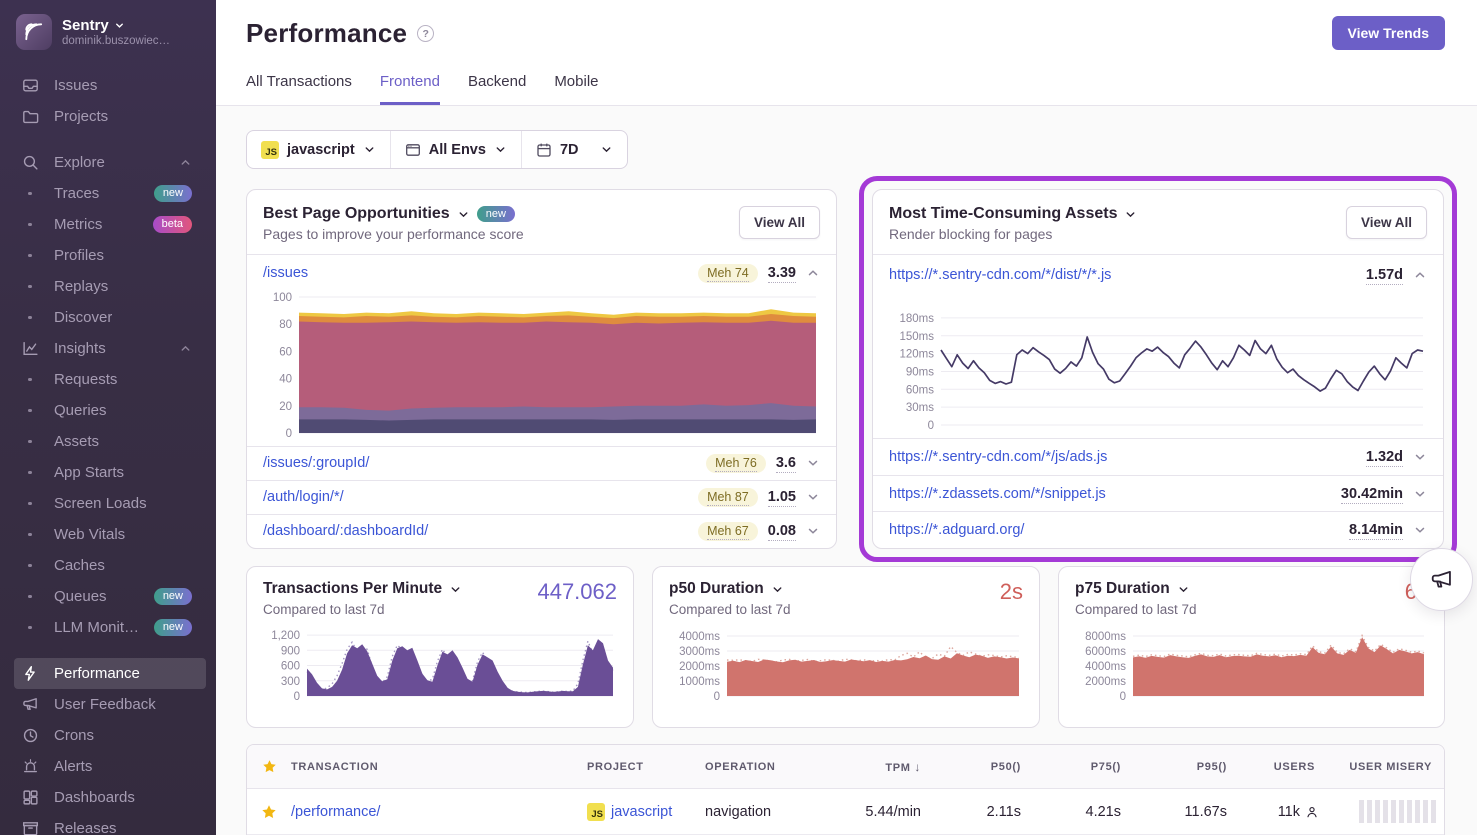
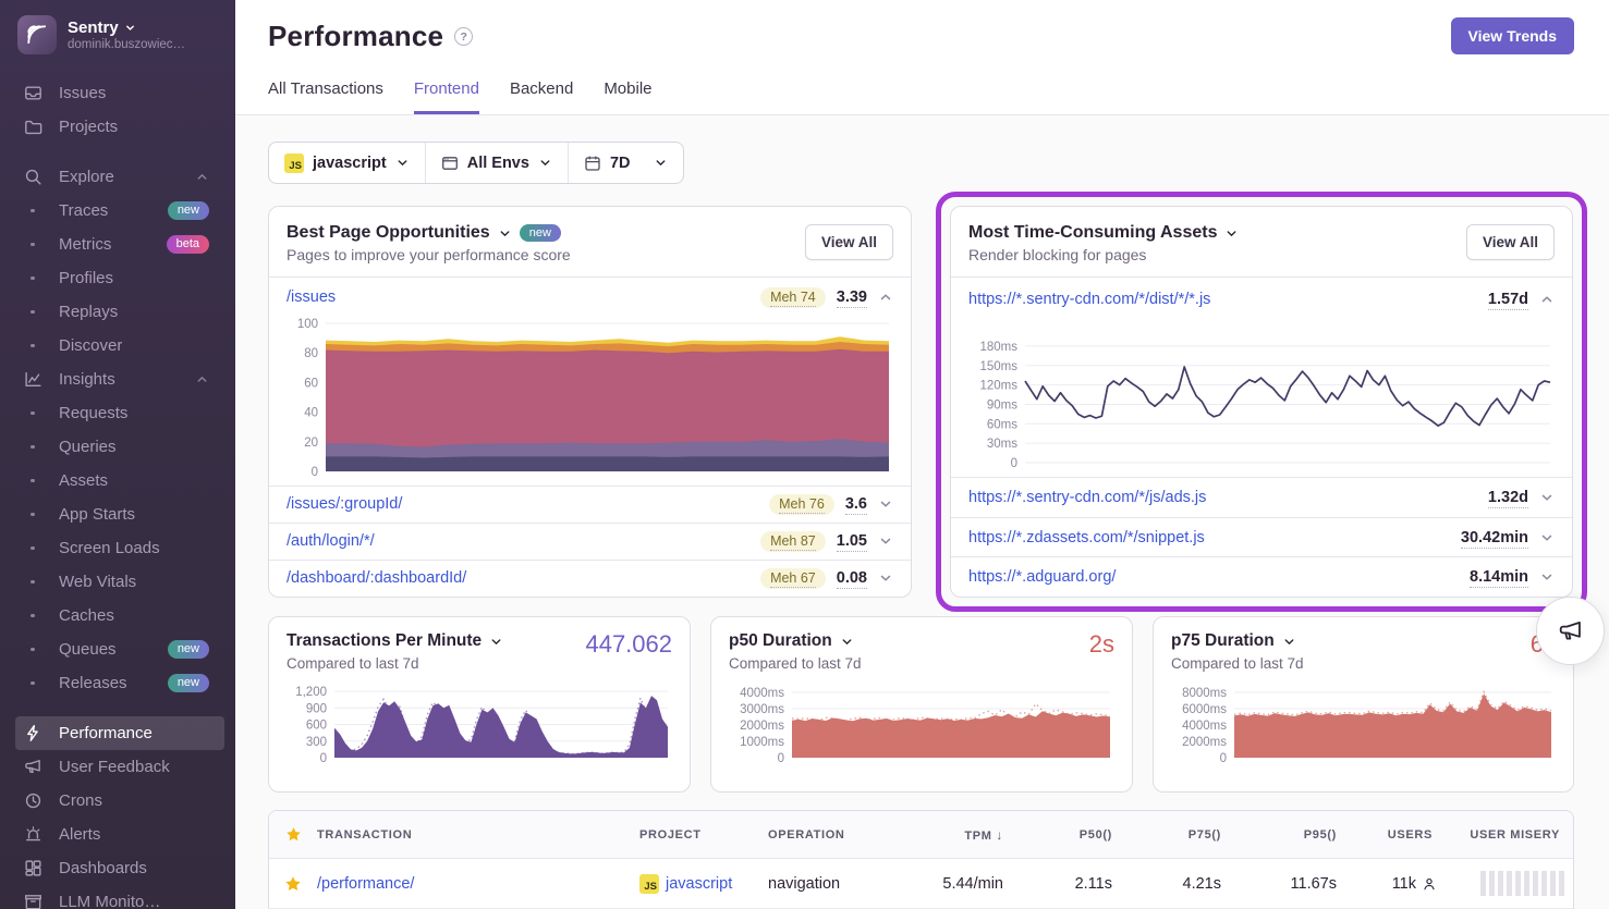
  Sentry
  dominik.buszowiec…
  Issues
  Projects
  Explore
  Traces
  new
  Metrics
  beta
  Profiles
  Replays
  Discover
  Insights
  Requests
  Queries
  Assets
  App Starts
  Screen Loads
  Web Vitals
  Caches
  Queues
  new
- LLM Monito…
+ Releases
  new
  Performance
  User Feedback
  Crons
  Alerts
  Dashboards
- Releases
+ LLM Monito…
  Performance
  ?
  View Trends
  All Transactions
  Frontend
  Backend
  Mobile
  JS
  javascript
  All Envs
  7D
  Best Page Opportunities
  new
  Pages to improve your performance score
  View All
  /issues
  Meh 74
  3.39
  100
  80
  60
  40
  20
  0
  /issues/:groupId/
  Meh 76
  3.6
  /auth/login/*/
  Meh 87
  1.05
  /dashboard/:dashboardId/
  Meh 67
  0.08
  Most Time-Consuming Assets
  Render blocking for pages
  View All
  https://*.sentry-cdn.com/*/dist/*/*.js
  1.57d
  180ms
  150ms
  120ms
  90ms
  60ms
  30ms
  0
  https://*.sentry-cdn.com/*/js/ads.js
  1.32d
  https://*.zdassets.com/*/snippet.js
  30.42min
  https://*.adguard.org/
  8.14min
  Transactions Per Minute
  447.062
  Compared to last 7d
  1,200
  900
  600
  300
  0
  p50 Duration
  2s
  Compared to last 7d
  4000ms
  3000ms
  2000ms
  1000ms
  0
  p75 Duration
  Compared to last 7d
  8000ms
  6000ms
  4000ms
  2000ms
  0
  TRANSACTION
  PROJECT
  OPERATION
  TPM ↓
  P50()
  P75()
  P95()
  USERS
  USER MISERY
  /performance/
  JS
  javascript
  navigation
  5.44/min
  2.11s
  4.21s
  11.67s
  11k
